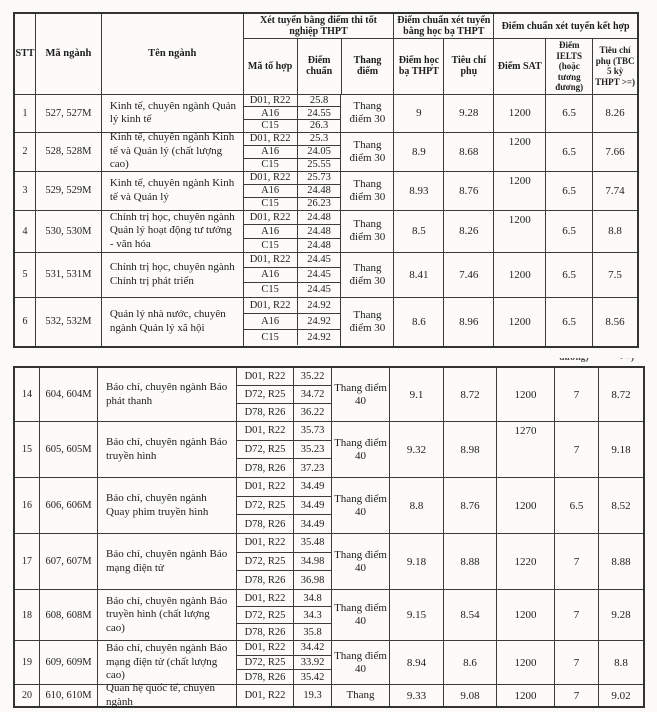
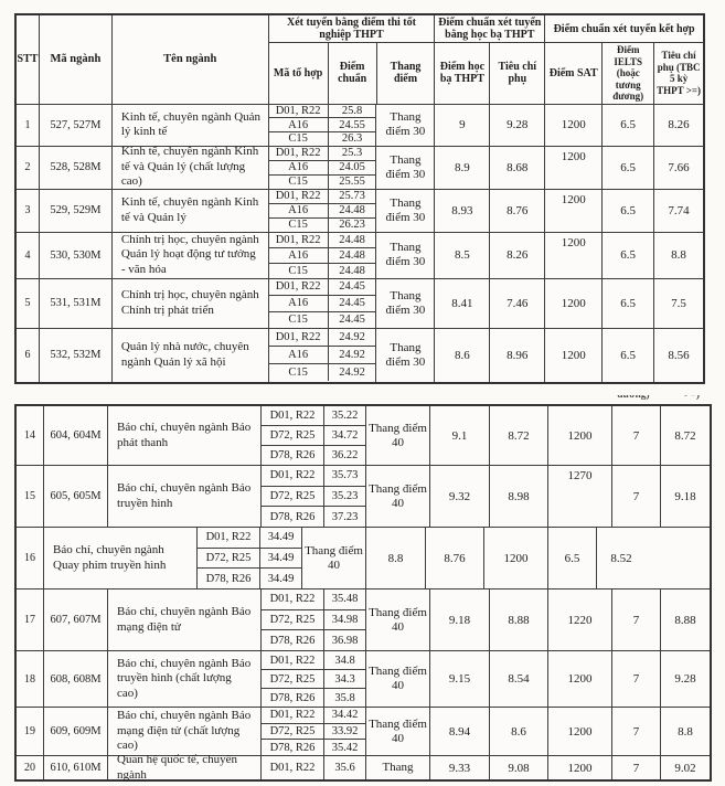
  STT
  Mã ngành
  Tên ngành
  Xét tuyển bằng điểm thi tốt nghiệp THPT
  Mã tổ hợp
  Điểm chuẩn
  Thang điểm
  Điểm chuẩn xét tuyển bằng học bạ THPT
  Điểm học bạ THPT
  Tiêu chí phụ
  Điểm chuẩn xét tuyển kết hợp
  Điểm SAT
  Điểm IELTS (hoặc tương đương)
  Tiêu chí phụ (TBC 5 kỳ THPT >=)
  1
  527, 527M
  Kinh tế, chuyên ngành Quản lý kinh tế
  D01, R22
  25.8
  A16
  24.55
  C15
  26.3
  Thang điểm 30
  9
  9.28
  1200
  6.5
  8.26
  2
  528, 528M
  Kinh tế, chuyên ngành Kinh tế và Quản lý (chất lượng cao)
  D01, R22
  25.3
  A16
  24.05
  C15
  25.55
  Thang điểm 30
  8.9
  8.68
  1200
  6.5
  7.66
  3
  529, 529M
  Kinh tế, chuyên ngành Kinh tế và Quản lý
  D01, R22
  25.73
  A16
  24.48
  C15
  26.23
  Thang điểm 30
  8.93
  8.76
  1200
  6.5
  7.74
  4
  530, 530M
  Chính trị học, chuyên ngành Quản lý hoạt động tư tưởng - văn hóa
  D01, R22
  24.48
  A16
  24.48
  C15
  24.48
  Thang điểm 30
  8.5
  8.26
  1200
  6.5
  8.8
  5
  531, 531M
  Chính trị học, chuyên ngành Chính trị phát triển
  D01, R22
  24.45
  A16
  24.45
  C15
  24.45
  Thang điểm 30
  8.41
  7.46
  1200
  6.5
  7.5
  6
  532, 532M
  Quản lý nhà nước, chuyên ngành Quản lý xã hội
  D01, R22
  24.92
  A16
  24.92
  C15
  24.92
  Thang điểm 30
  8.6
  8.96
  1200
  6.5
  8.56
  đương)
  >=)
  14
  604, 604M
  Báo chí, chuyên ngành Báo phát thanh
  D01, R22
  35.22
  D72, R25
  34.72
  D78, R26
  36.22
  Thang điểm 40
  9.1
  8.72
  1200
  7
  8.72
  15
  605, 605M
  Báo chí, chuyên ngành Báo truyền hình
  D01, R22
  35.73
  D72, R25
  35.23
  D78, R26
  37.23
  Thang điểm 40
  9.32
  8.98
  1270
  7
  9.18
  16
- 606, 606M
  Báo chí, chuyên ngành Quay phim truyền hình
  D01, R22
  34.49
  D72, R25
  34.49
  D78, R26
  34.49
  Thang điểm 40
  8.8
  8.76
  1200
  6.5
  8.52
  17
  607, 607M
  Báo chí, chuyên ngành Báo mạng điện tử
  D01, R22
  35.48
  D72, R25
  34.98
  D78, R26
  36.98
  Thang điểm 40
  9.18
  8.88
  1220
  7
  8.88
  18
  608, 608M
  Báo chí, chuyên ngành Báo truyền hình (chất lượng cao)
  D01, R22
  34.8
  D72, R25
  34.3
  D78, R26
  35.8
  Thang điểm 40
  9.15
  8.54
  1200
  7
  9.28
  19
  609, 609M
  Báo chí, chuyên ngành Báo mạng điện tử (chất lượng cao)
  D01, R22
  34.42
  D72, R25
  33.92
  D78, R26
  35.42
  Thang điểm 40
  8.94
  8.6
  1200
  7
  8.8
  20
  610, 610M
  Quan hệ quốc tế, chuyên ngành
  D01, R22
- 19.3
+ 35.6
  Thang
  9.33
  9.08
  1200
  7
  9.02
